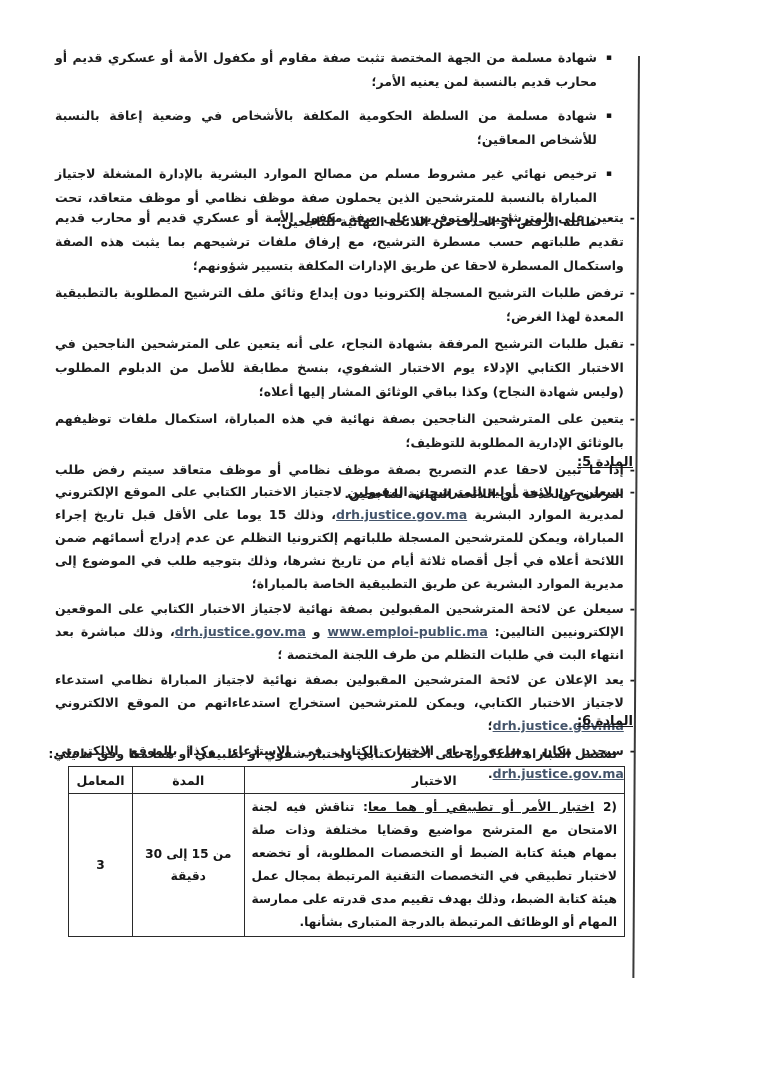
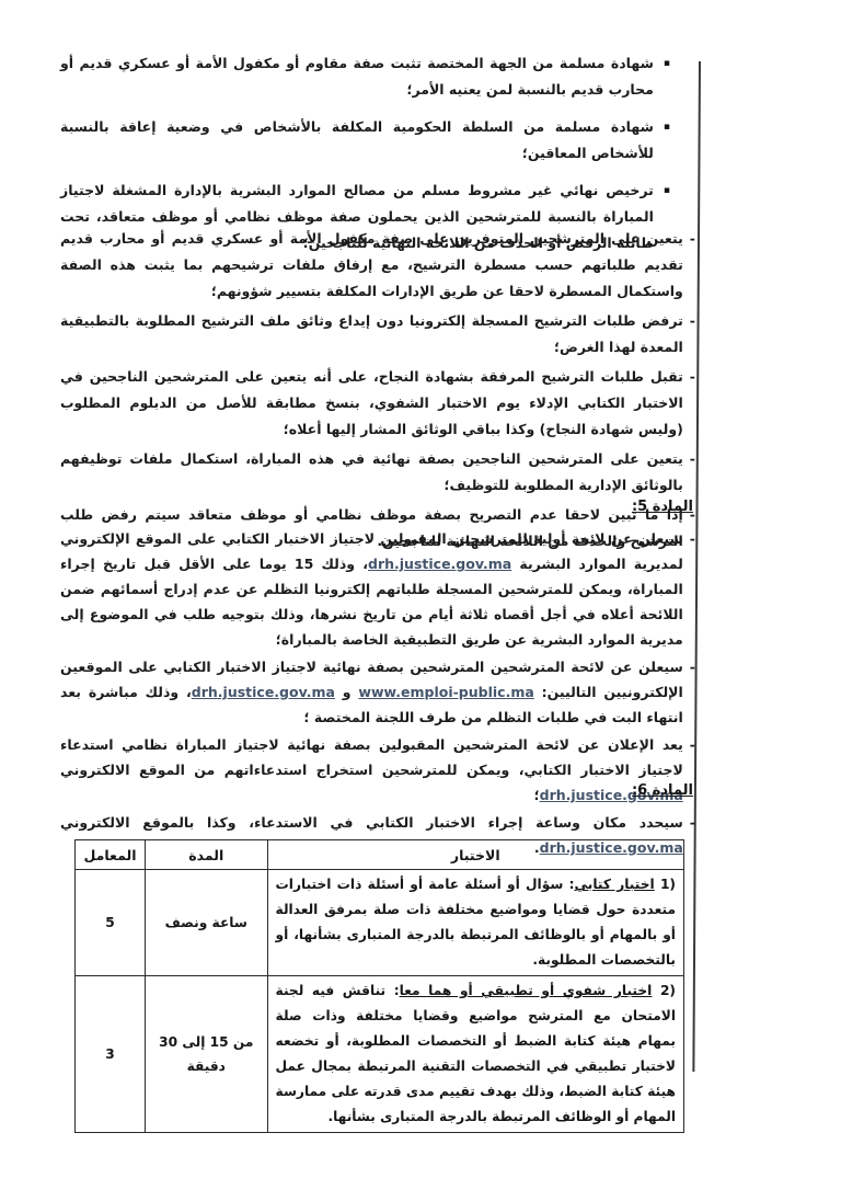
  ▪
  شهادة مسلمة من الجهة المختصة تثبت صفة مقاوم أو مكفول الأمة أو عسكري قديم أو محارب قديم بالنسبة لمن يعنيه الأمر؛
  ▪
  شهادة مسلمة من السلطة الحكومية المكلفة بالأشخاص في وضعية إعاقة بالنسبة للأشخاص المعاقين؛
  ▪
  ترخيص نهائي غير مشروط مسلم من مصالح الموارد البشرية بالإدارة المشغلة لاجتياز المباراة بالنسبة للمترشحين الذين يحملون صفة موظف نظامي أو موظف متعاقد، تحت طائلة الرفض أو الحذف من اللائحة النهائية للناجحين؛
  -
  يتعين على المترشحين المتوفرين على صفة مكفول الأمة أو عسكري قديم أو محارب قديم تقديم طلباتهم حسب مسطرة الترشيح، مع إرفاق ملفات ترشيحهم بما يثبت هذه الصفة واستكمال المسطرة لاحقا عن طريق الإدارات المكلفة بتسيير شؤونهم؛
  -
  ترفض طلبات الترشيح المسجلة إلكترونيا دون إيداع وثائق ملف الترشيح المطلوبة بالتطبيقية المعدة لهذا الغرض؛
  -
  تقبل طلبات الترشيح المرفقة بشهادة النجاح، على أنه يتعين على المترشحين الناجحين في الاختبار الكتابي الإدلاء يوم الاختبار الشفوي، بنسخ مطابقة للأصل من الدبلوم المطلوب (وليس شهادة النجاح) وكذا بباقي الوثائق المشار إليها أعلاه؛
  -
  يتعين على المترشحين الناجحين بصفة نهائية في هذه المباراة، استكمال ملفات توظيفهم بالوثائق الإدارية المطلوبة للتوظيف؛
  -
  إذا ما تبين لاحقا عدم التصريح بصفة موظف نظامي أو موظف متعاقد سيتم رفض طلب الترشيح والحذف من اللائحة النهائية للناجحين.
  المادة 5:
  -
  سيعلن عن لائحة أولية للمترشحين المقبولين لاجتياز الاختبار الكتابي على الموقع الإلكتروني لمديرية الموارد البشرية drh.justice.gov.ma، وذلك 15 يوما على الأقل قبل تاريخ إجراء المباراة، ويمكن للمترشحين المسجلة طلباتهم إلكترونيا التظلم عن عدم إدراج أسمائهم ضمن اللائحة أعلاه في أجل أقصاه ثلاثة أيام من تاريخ نشرها، وذلك بتوجيه طلب في الموضوع إلى مديرية الموارد البشرية عن طريق التطبيقية الخاصة بالمباراة؛
  -
- سيعلن عن لائحة المترشحين المقبولين بصفة نهائية لاجتياز الاختبار الكتابي على الموقعين الإلكترونيين التاليين: www.emploi-public.ma و drh.justice.gov.ma، وذلك مباشرة بعد انتهاء البت في طلبات التظلم من طرف اللجنة المختصة ؛
+ سيعلن عن لائحة المترشحين المترشحين بصفة نهائية لاجتياز الاختبار الكتابي على الموقعين الإلكترونيين التاليين: www.emploi-public.ma و drh.justice.gov.ma، وذلك مباشرة بعد انتهاء البت في طلبات التظلم من طرف اللجنة المختصة ؛
  -
  يعد الإعلان عن لائحة المترشحين المقبولين بصفة نهائية لاجتياز المباراة نظامي استدعاء لاجتياز الاختبار الكتابي، ويمكن للمترشحين استخراج استدعاءاتهم من الموقع الالكتروني drh.justice.gov.ma؛
  -
  سيحدد مكان وساعة إجراء الاختبار الكتابي في الاستدعاء، وكذا بالموقع الالكتروني drh.justice.gov.ma.
  المادة 6:
- تشتمل المباراة المذكورة على اختبار كتابي واختبار شفوي أو تطبيقي أو هما معا وفق ما يلي:
  الاختبار	المدة	المعامل
+ 1) اختبار كتابي: سؤال أو أسئلة عامة أو أسئلة ذات اختبارات متعددة حول قضايا ومواضيع مختلفة ذات صلة بمرفق العدالة أو بالمهام أو بالوظائف المرتبطة بالدرجة المتبارى بشأنها، أو بالتخصصات المطلوبة.	ساعة ونصف	5
- 2) اختبار الأمر أو تطبيقي أو هما معا: تناقش فيه لجنة الامتحان مع المترشح مواضيع وقضايا مختلفة وذات صلة بمهام هيئة كتابة الضبط أو التخصصات المطلوبة، أو تخضعه لاختبار تطبيقي في التخصصات التقنية المرتبطة بمجال عمل هيئة كتابة الضبط، وذلك بهدف تقييم مدى قدرته على ممارسة المهام أو الوظائف المرتبطة بالدرجة المتبارى بشأنها.	من 15 إلى 30 دقيقة	3
+ 2) اختبار شفوي أو تطبيقي أو هما معا: تناقش فيه لجنة الامتحان مع المترشح مواضيع وقضايا مختلفة وذات صلة بمهام هيئة كتابة الضبط أو التخصصات المطلوبة، أو تخضعه لاختبار تطبيقي في التخصصات التقنية المرتبطة بمجال عمل هيئة كتابة الضبط، وذلك بهدف تقييم مدى قدرته على ممارسة المهام أو الوظائف المرتبطة بالدرجة المتبارى بشأنها.	من 15 إلى 30 دقيقة	3
